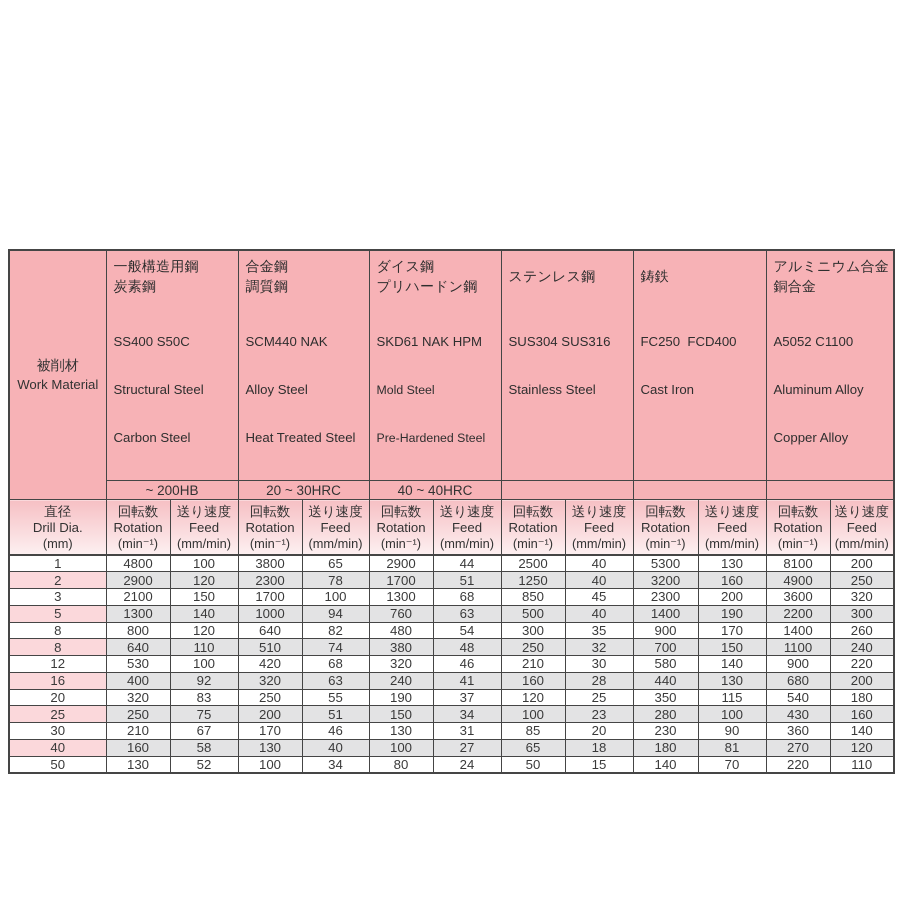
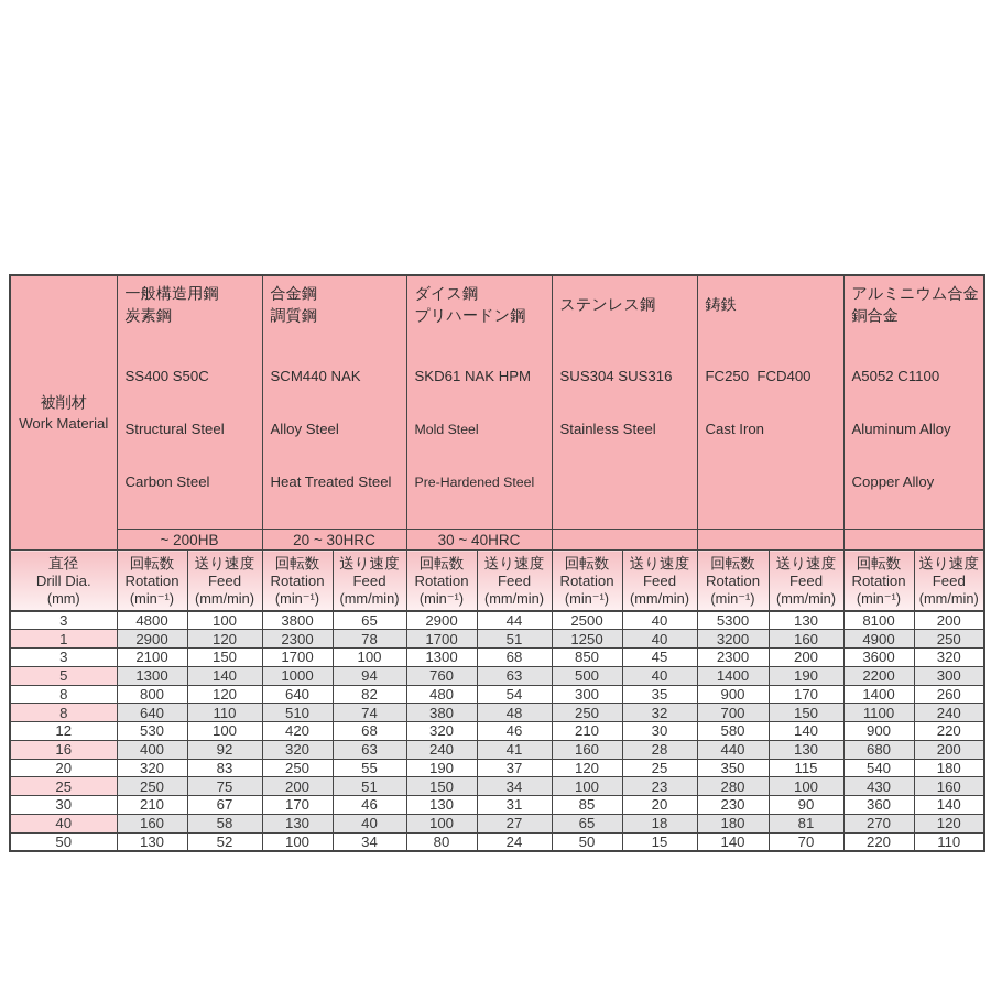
  被削材 Work Material	一般構造用鋼 炭素鋼 SS400 S50C Structural Steel Carbon Steel	合金鋼 調質鋼 SCM440 NAK Alloy Steel Heat Treated Steel	ダイス鋼 プリハードン鋼 SKD61 NAK HPM Mold Steel Pre-Hardened Steel	ステンレス鋼 SUS304 SUS316 Stainless Steel	鋳鉄 FC250 FCD400 Cast Iron	アルミニウム合金 銅合金 A5052 C1100 Aluminum Alloy Copper Alloy
- ~ 200HB	20 ~ 30HRC	40 ~ 40HRC
+ ~ 200HB	20 ~ 30HRC	30 ~ 40HRC
  直径 Drill Dia. (mm)	回転数 Rotation (min⁻¹)	送り速度 Feed (mm/min)	回転数 Rotation (min⁻¹)	送り速度 Feed (mm/min)	回転数 Rotation (min⁻¹)	送り速度 Feed (mm/min)	回転数 Rotation (min⁻¹)	送り速度 Feed (mm/min)	回転数 Rotation (min⁻¹)	送り速度 Feed (mm/min)	回転数 Rotation (min⁻¹)	送り速度 Feed (mm/min)
- 1	4800	100	3800	65	2900	44	2500	40	5300	130	8100	200
+ 3	4800	100	3800	65	2900	44	2500	40	5300	130	8100	200
- 2	2900	120	2300	78	1700	51	1250	40	3200	160	4900	250
+ 1	2900	120	2300	78	1700	51	1250	40	3200	160	4900	250
  3	2100	150	1700	100	1300	68	850	45	2300	200	3600	320
  5	1300	140	1000	94	760	63	500	40	1400	190	2200	300
  8	800	120	640	82	480	54	300	35	900	170	1400	260
  8	640	110	510	74	380	48	250	32	700	150	1100	240
  12	530	100	420	68	320	46	210	30	580	140	900	220
  16	400	92	320	63	240	41	160	28	440	130	680	200
  20	320	83	250	55	190	37	120	25	350	115	540	180
  25	250	75	200	51	150	34	100	23	280	100	430	160
  30	210	67	170	46	130	31	85	20	230	90	360	140
  40	160	58	130	40	100	27	65	18	180	81	270	120
  50	130	52	100	34	80	24	50	15	140	70	220	110
